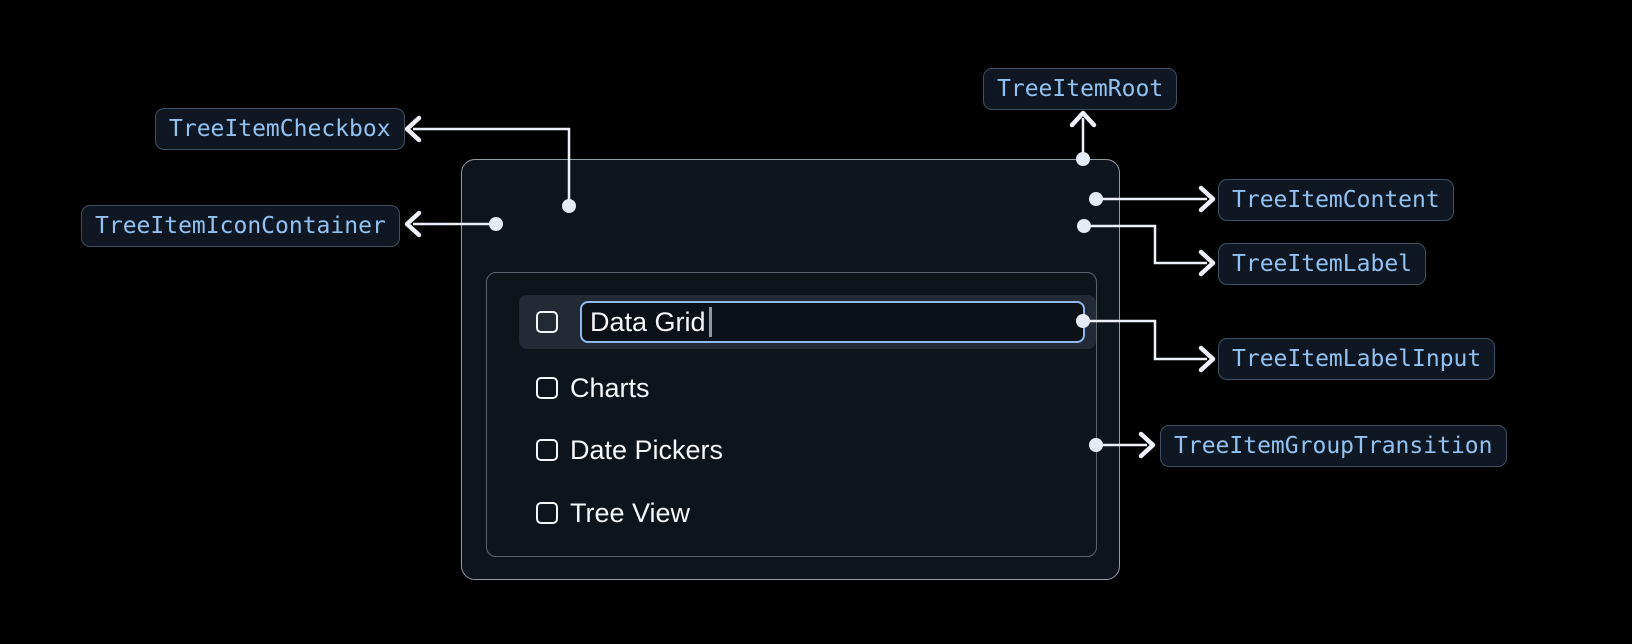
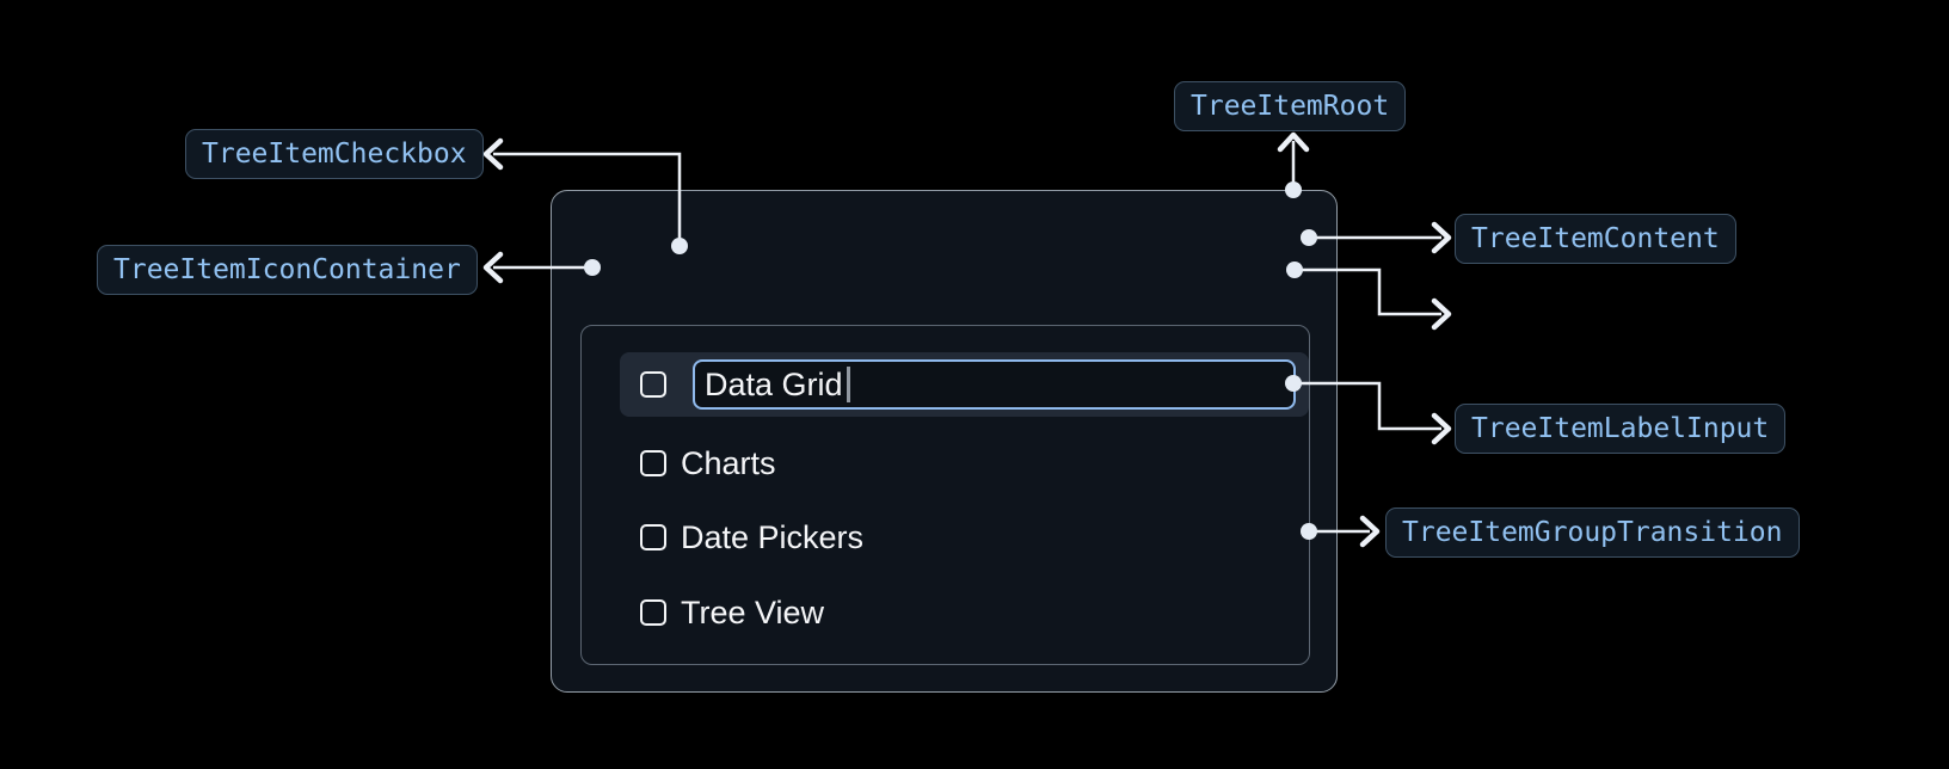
  Data Grid
  Charts
  Date Pickers
  Tree View
  TreeItemRoot
  TreeItemCheckbox
  TreeItemIconContainer
  TreeItemContent
- TreeItemLabel
  TreeItemLabelInput
  TreeItemGroupTransition
